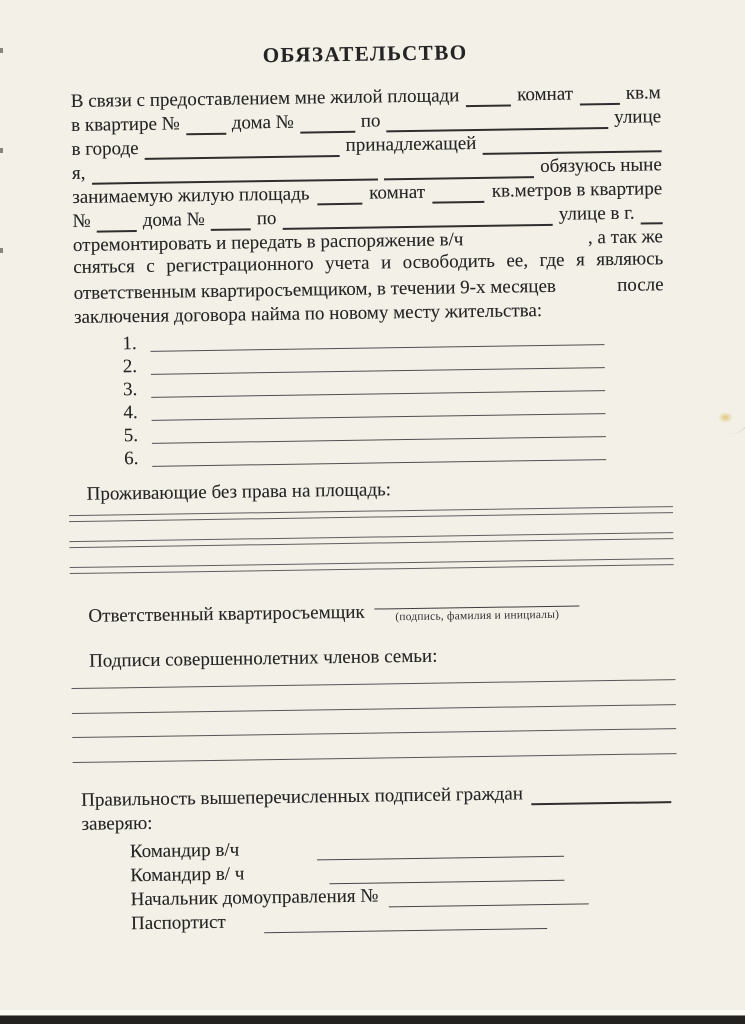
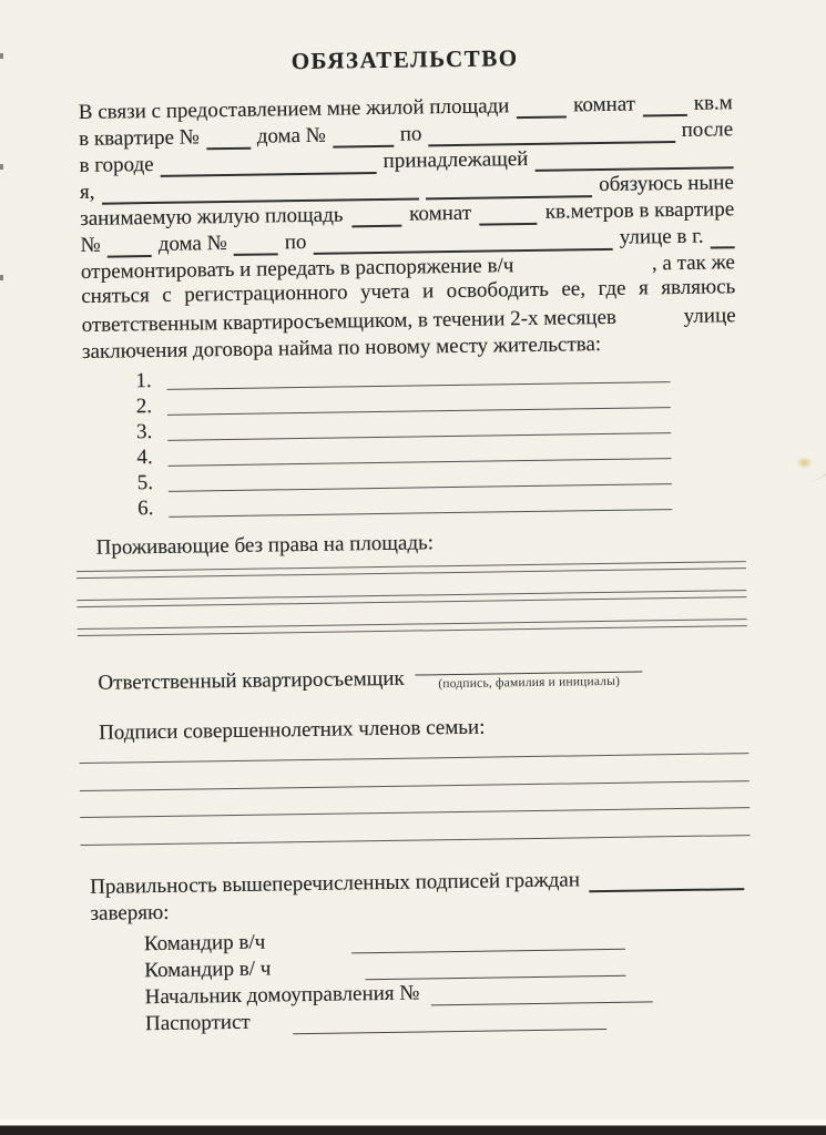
  ОБЯЗАТЕЛЬСТВО
  В связи с предоставлением мне жилой площади
  комнат
  кв.м
  в квартире №
  дома №
  по
- улице
+ после
  в городе
  принадлежащей
  я,
  обязуюсь ныне
  занимаемую жилую площадь
  комнат
  кв.метров в квартире
  №
  дома №
  по
  улице в г.
  отремонтировать и передать в распоряжение в/ч
  , а так же
  сняться с регистрационного учета и освободить ее, где я являюсь
- ответственным квартиросъемщиком, в течении 9-х месяцев
+ ответственным квартиросъемщиком, в течении 2-х месяцев
- после
+ улице
  заключения договора найма по новому месту жительства:
  1.
  2.
  3.
  4.
  5.
  6.
  Проживающие без права на площадь:
  Ответственный квартиросъемщик
  (подпись, фамилия и инициалы)
  Подписи совершеннолетних членов семьи:
  Правильность вышеперечисленных подписей граждан
  заверяю:
  Командир в/ч
  Командир в/ ч
  Начальник домоуправления №
  Паспортист
